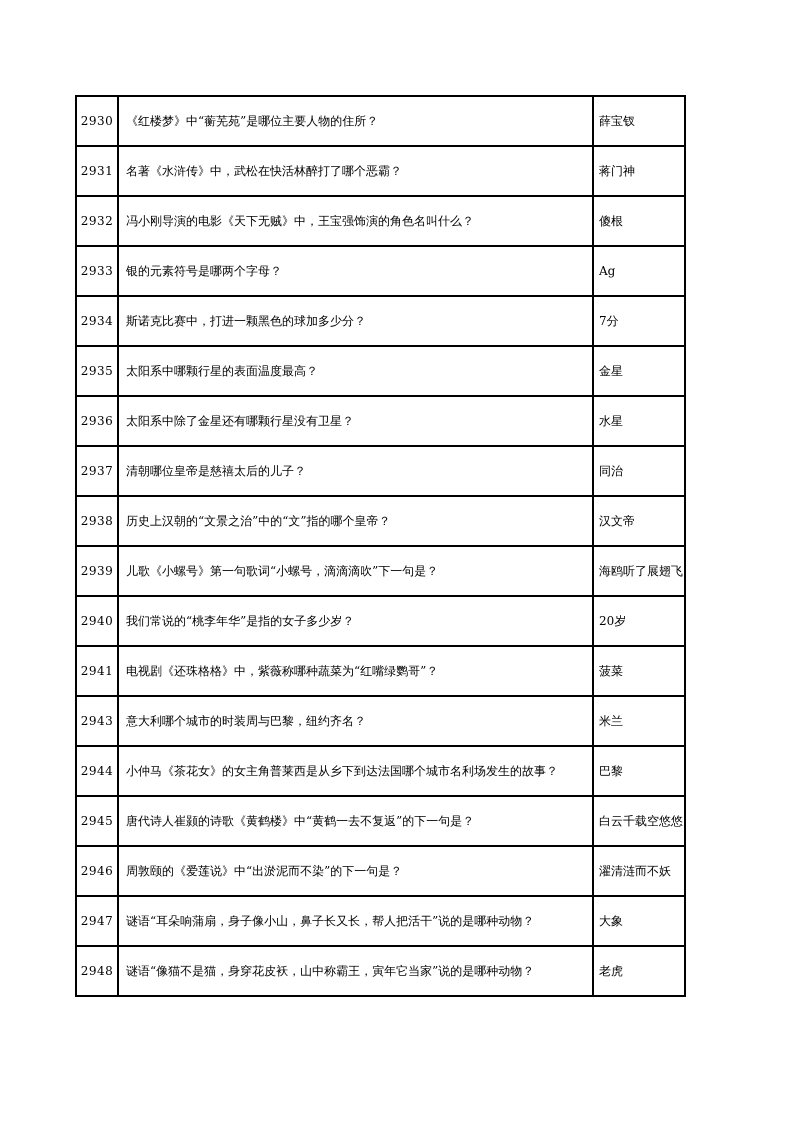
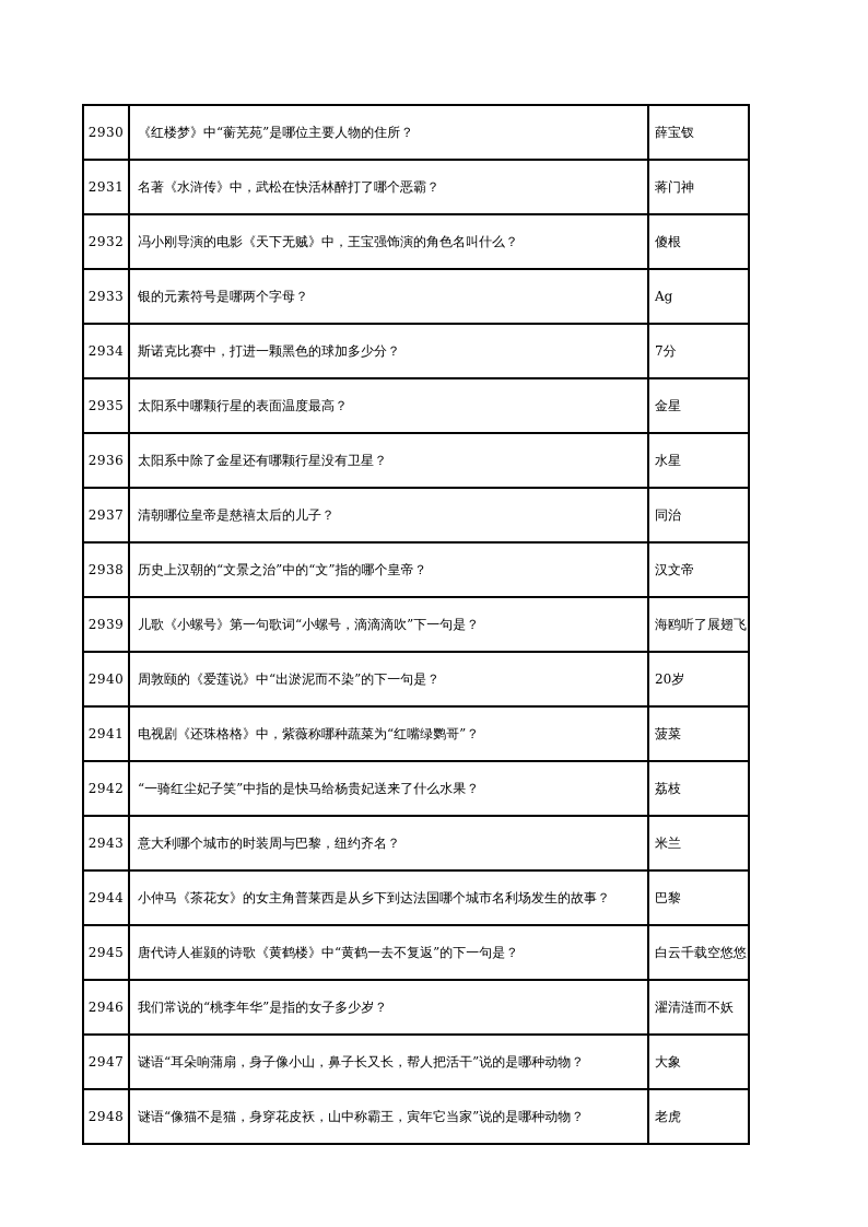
  2930	《红楼梦》中“蘅芜苑”是哪位主要人物的住所？	薛宝钗
  2931	名著《水浒传》中，武松在快活林醉打了哪个恶霸？	蒋门神
  2932	冯小刚导演的电影《天下无贼》中，王宝强饰演的角色名叫什么？	傻根
  2933	银的元素符号是哪两个字母？	Ag
  2934	斯诺克比赛中，打进一颗黑色的球加多少分？	7分
  2935	太阳系中哪颗行星的表面温度最高？	金星
  2936	太阳系中除了金星还有哪颗行星没有卫星？	水星
  2937	清朝哪位皇帝是慈禧太后的儿子？	同治
  2938	历史上汉朝的“文景之治”中的“文”指的哪个皇帝？	汉文帝
  2939	儿歌《小螺号》第一句歌词“小螺号，滴滴滴吹”下一句是？	海鸥听了展翅飞
- 2940	我们常说的“桃李年华”是指的女子多少岁？	20岁
+ 2940	周敦颐的《爱莲说》中“出淤泥而不染”的下一句是？	20岁
  2941	电视剧《还珠格格》中，紫薇称哪种蔬菜为“红嘴绿鹦哥”？	菠菜
+ 2942	“一骑红尘妃子笑”中指的是快马给杨贵妃送来了什么水果？	荔枝
  2943	意大利哪个城市的时装周与巴黎，纽约齐名？	米兰
  2944	小仲马《茶花女》的女主角普莱西是从乡下到达法国哪个城市名利场发生的故事？	巴黎
  2945	唐代诗人崔颢的诗歌《黄鹤楼》中“黄鹤一去不复返”的下一句是？	白云千载空悠悠
- 2946	周敦颐的《爱莲说》中“出淤泥而不染”的下一句是？	濯清涟而不妖
+ 2946	我们常说的“桃李年华”是指的女子多少岁？	濯清涟而不妖
  2947	谜语“耳朵响蒲扇，身子像小山，鼻子长又长，帮人把活干”说的是哪种动物？	大象
  2948	谜语“像猫不是猫，身穿花皮袄，山中称霸王，寅年它当家”说的是哪种动物？	老虎
